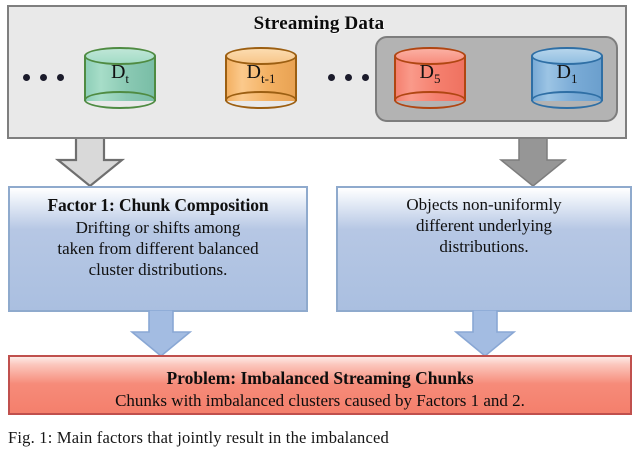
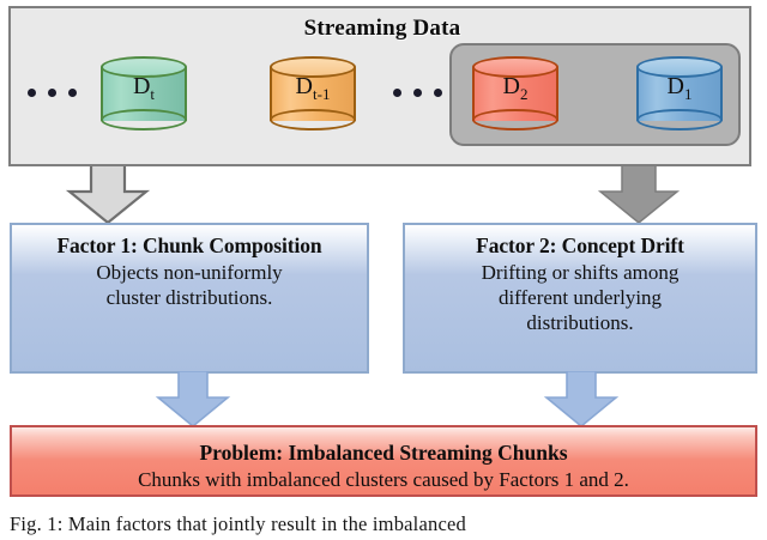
  Streaming Data
  Dt
  Dt-1
- D5
+ D2
  D1
  Factor 1: Chunk Composition
- Drifting or shifts among
+ Objects non-uniformly
- taken from different balanced
  cluster distributions.
+ Factor 2: Concept Drift
- Objects non-uniformly
+ Drifting or shifts among
  different underlying
  distributions.
  Problem: Imbalanced Streaming Chunks
  Chunks with imbalanced clusters caused by Factors 1 and 2.
  Fig. 1: Main factors that jointly result in the imbalanced
